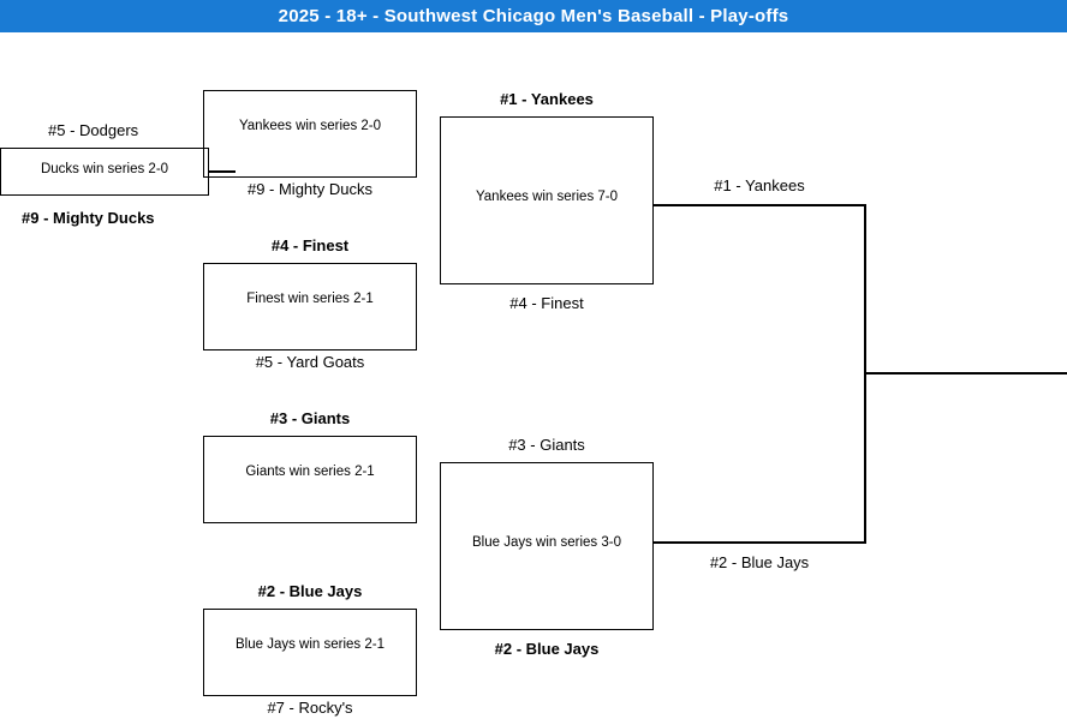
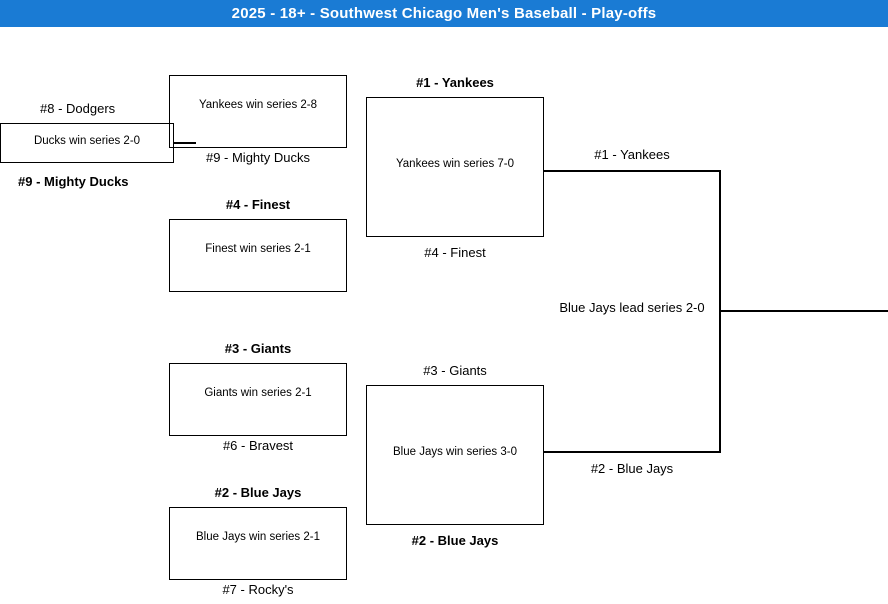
  2025 - 18+ - Southwest Chicago Men's Baseball - Play-offs
- #5 - Dodgers
+ #8 - Dodgers
  Ducks win series 2-0
  #9 - Mighty Ducks
- Yankees win series 2-0
+ Yankees win series 2-8
  #9 - Mighty Ducks
  #4 - Finest
  Finest win series 2-1
- #5 - Yard Goats
  #3 - Giants
  Giants win series 2-1
+ #6 - Bravest
  #2 - Blue Jays
  Blue Jays win series 2-1
  #7 - Rocky's
  #1 - Yankees
  Yankees win series 7-0
  #4 - Finest
  #3 - Giants
  Blue Jays win series 3-0
  #2 - Blue Jays
  #1 - Yankees
+ Blue Jays lead series 2-0
  #2 - Blue Jays
